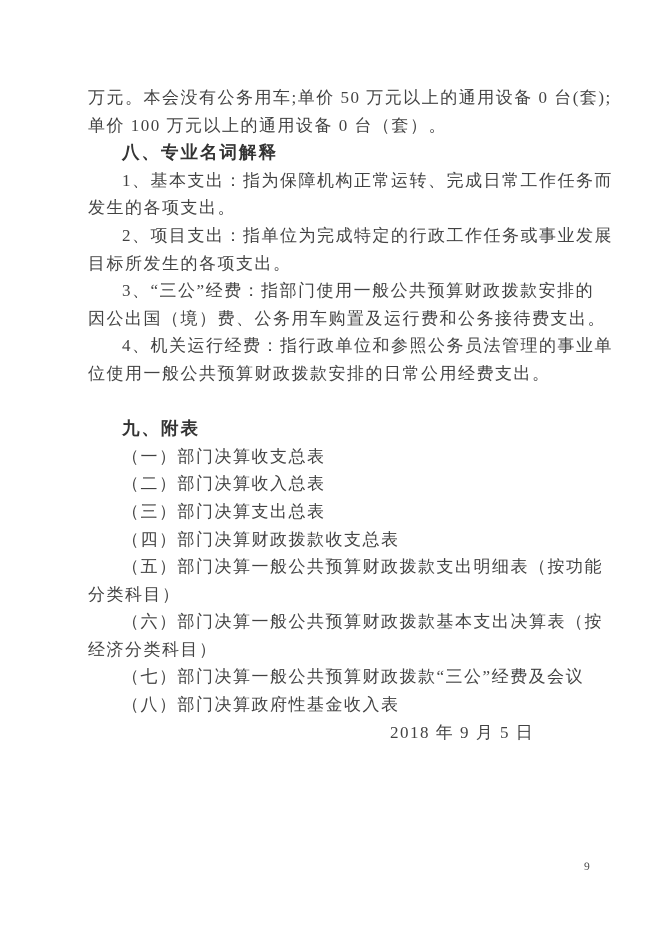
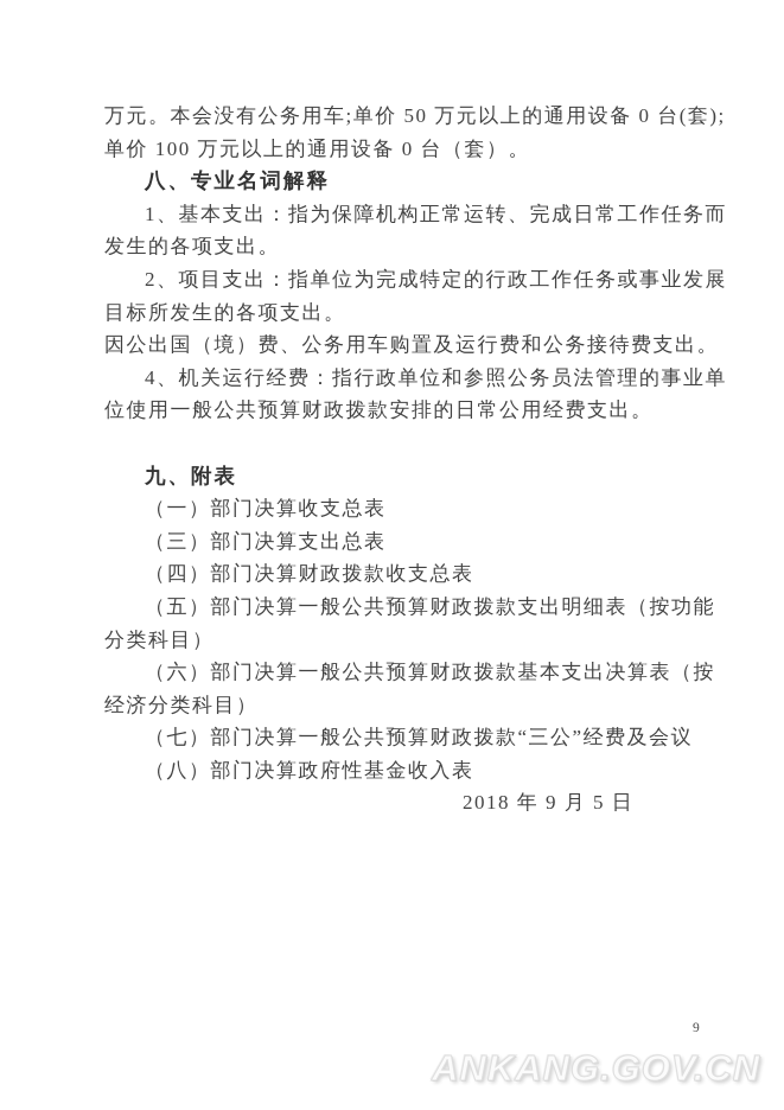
  万元。本会没有公务用车;单价 50 万元以上的通用设备 0 台(套);
  单价 100 万元以上的通用设备 0 台（套）。
  八、专业名词解释
  1、基本支出：指为保障机构正常运转、完成日常工作任务而
  发生的各项支出。
  2、项目支出：指单位为完成特定的行政工作任务或事业发展
  目标所发生的各项支出。
- 3、“三公”经费：指部门使用一般公共预算财政拨款安排的
  因公出国（境）费、公务用车购置及运行费和公务接待费支出。
  4、机关运行经费：指行政单位和参照公务员法管理的事业单
  位使用一般公共预算财政拨款安排的日常公用经费支出。
  九、附表
  （一）部门决算收支总表
- （二）部门决算收入总表
  （三）部门决算支出总表
  （四）部门决算财政拨款收支总表
  （五）部门决算一般公共预算财政拨款支出明细表（按功能
  分类科目）
  （六）部门决算一般公共预算财政拨款基本支出决算表（按
  经济分类科目）
  （七）部门决算一般公共预算财政拨款“三公”经费及会议
  （八）部门决算政府性基金收入表
  2018 年 9 月 5 日
  9
+ ANKANG.GOV.CN
